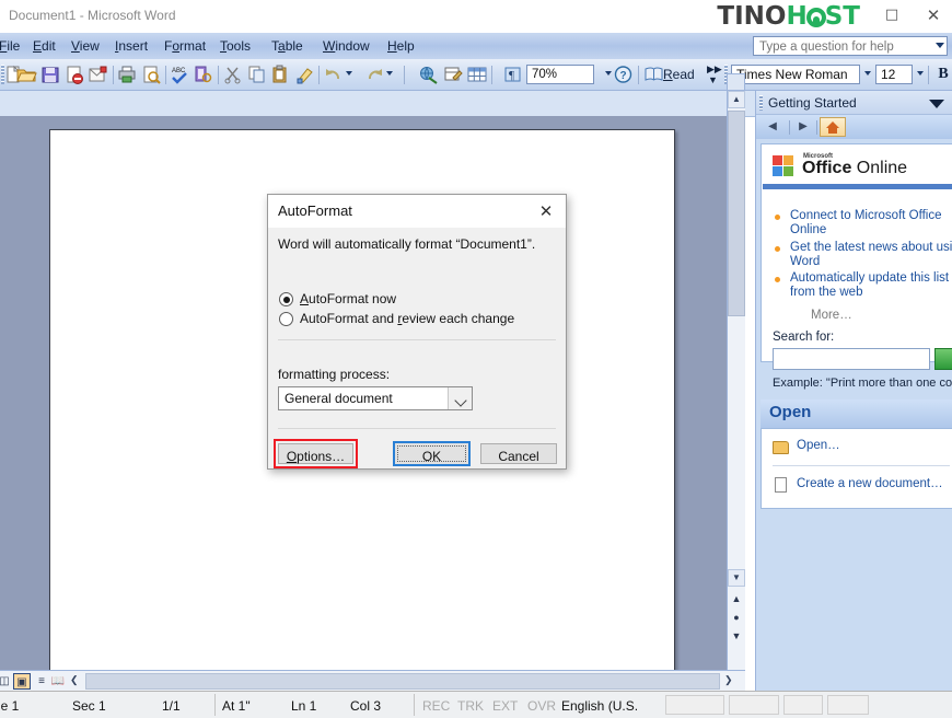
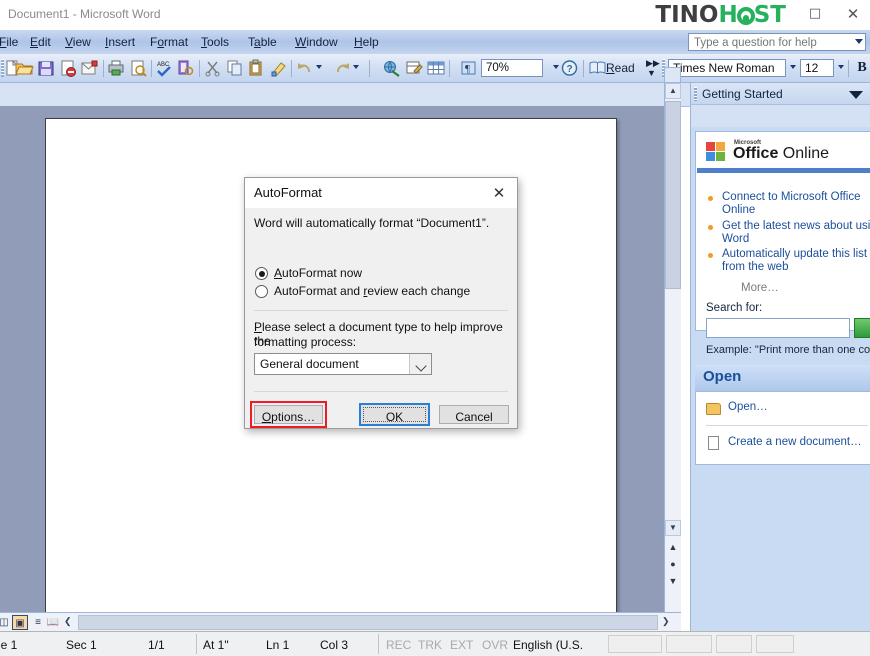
  Document1 - Microsoft Word
  TINOH ST
  □
  ✕
  File
  Edit
  View
  Insert
  Format
  Tools
  Table
  Window
  Help
  Type a question for help
  ¶
  70%
  ?
  Read
  ▶▶
  ▼
  imes New Roman
  12
  B
  ▲
  ▼
  ▲
  ●
  ▼
  ◫
  ▣
  ≡
  📖
  ❮
  ❯
  Sec 1
  1/1
  At 1"
  Ln 1
  Col 3
  REC
  TRK
  EXT
  OVR
  English (U.S.
  Getting Started
- ◀
- ▶
  Office Online
  Connect to Microsoft Office Online
  Get the latest news about usi
  Word
  Automatically update this list
  from the web
  More…
  Search for:
  Example: "Print more than one co
  Open
  Open…
  Create a new document…
  AutoFormat
  ✕
  Word will automatically format “Document1”.
  AutoFormat now
  AutoFormat and review each change
+ Please select a document type to help improve the
  formatting process:
  General document
  Options…
  OK
  Cancel
